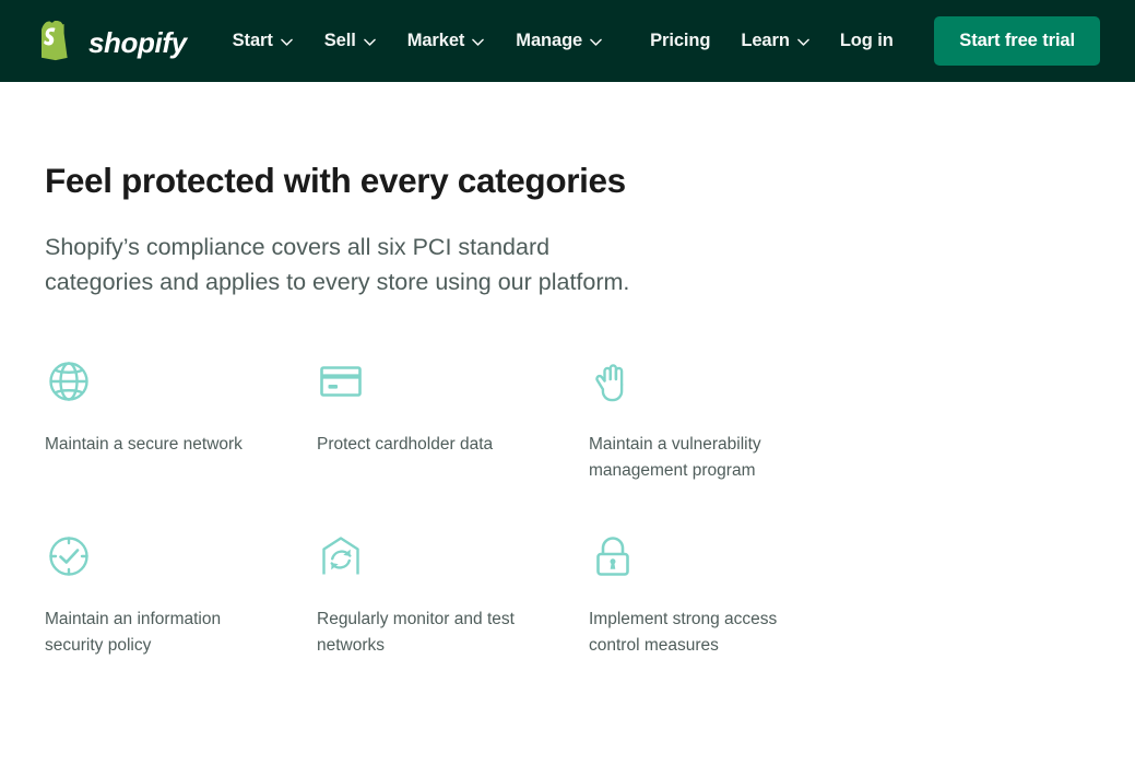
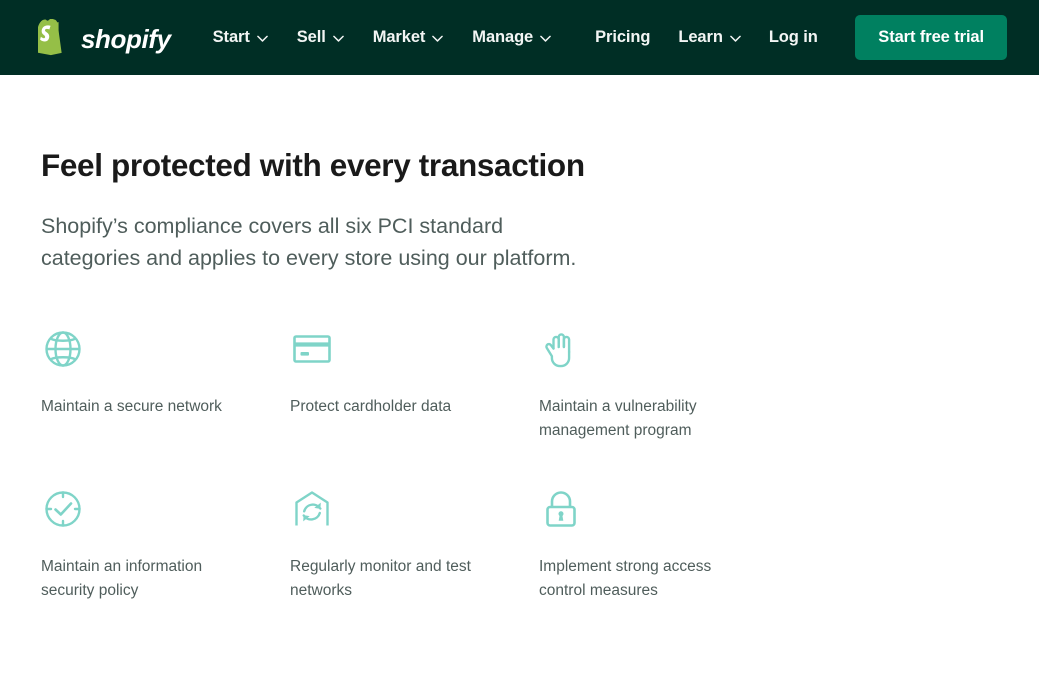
  shopify
  Start
  Sell
  Market
  Manage
  Pricing
  Learn
  Log in
  Start free trial
- Feel protected with every categories
+ Feel protected with every transaction
  Shopify’s compliance covers all six PCI standard categories and applies to every store using our platform.
  Maintain a secure network
  Protect cardholder data
  Maintain a vulnerability management program
  Maintain an information security policy
  Regularly monitor and test networks
  Implement strong access control measures
